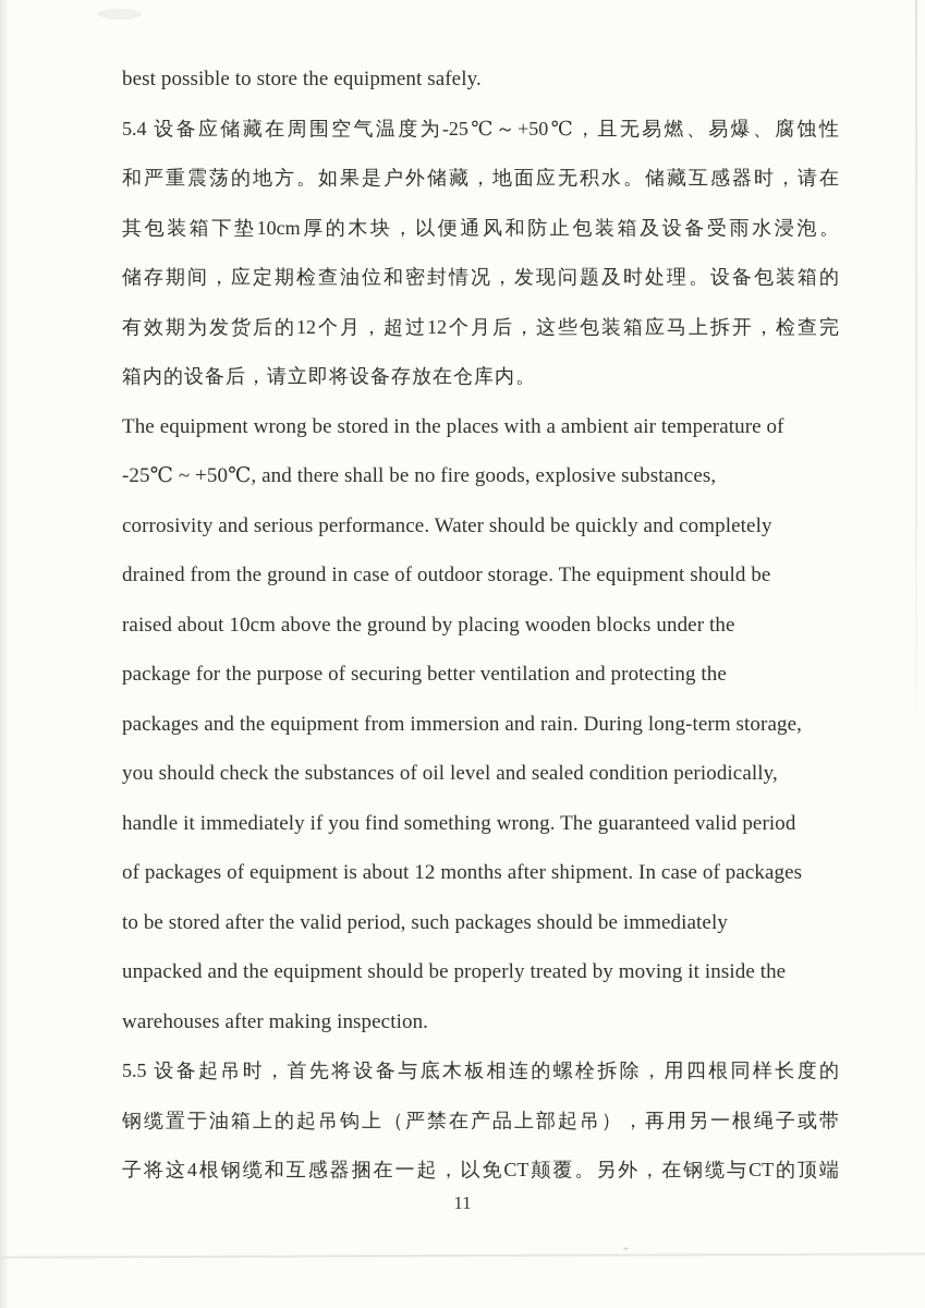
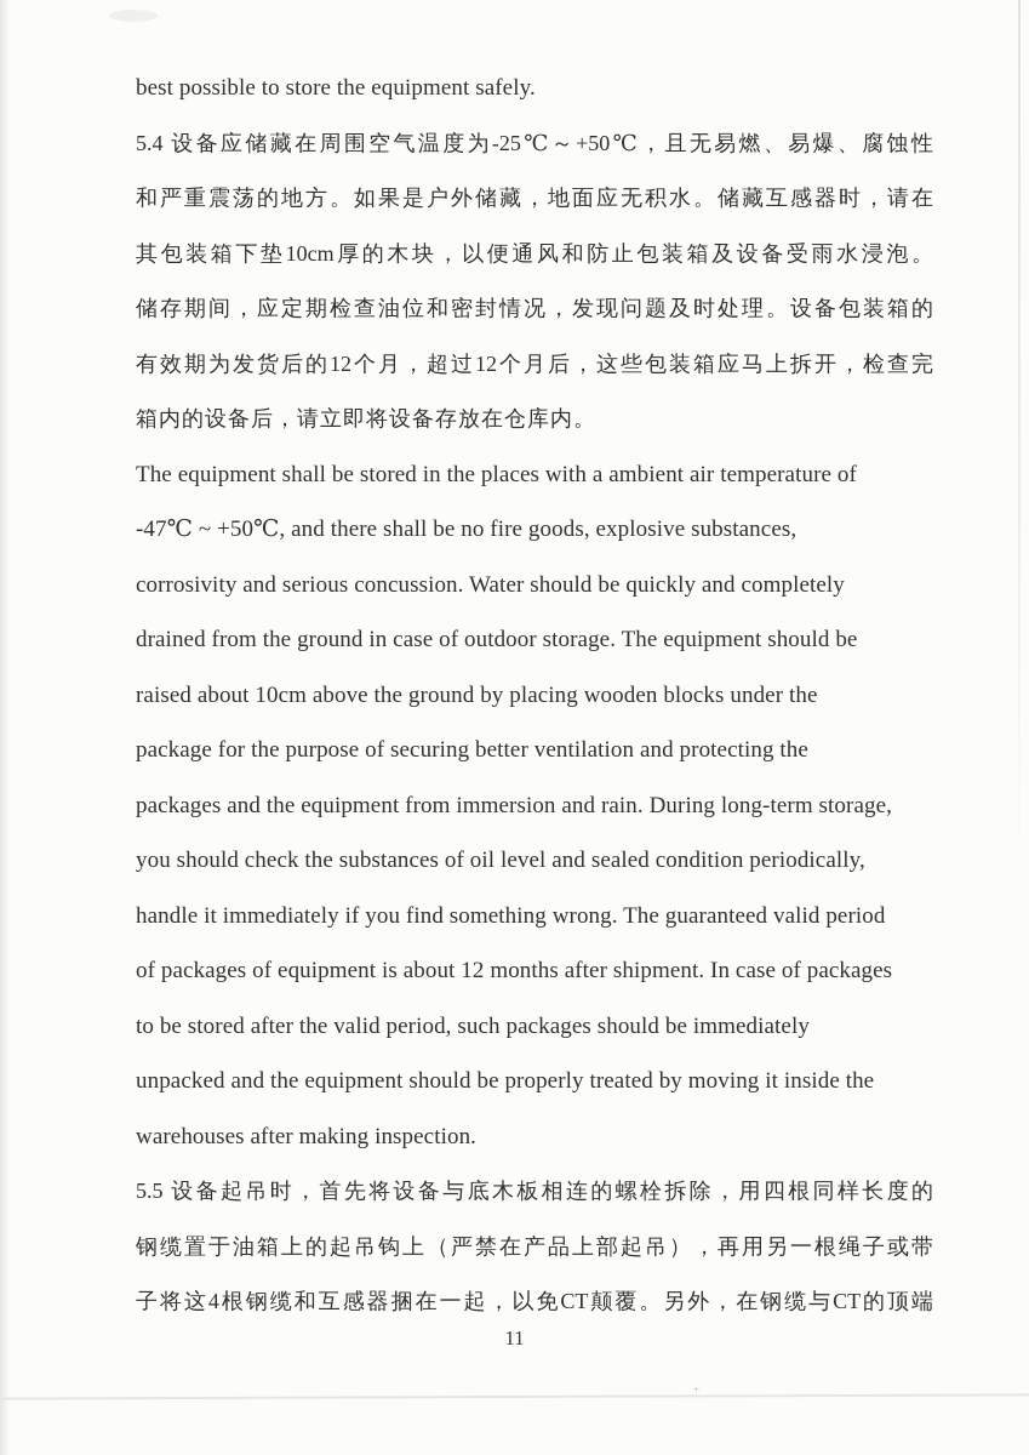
  best possible to store the equipment safely.
  5.4 设备应储藏在周围空气温度为-25℃～+50℃，且无易燃、易爆、腐蚀性
  和严重震荡的地方。如果是户外储藏，地面应无积水。储藏互感器时，请在
  其包装箱下垫10cm厚的木块，以便通风和防止包装箱及设备受雨水浸泡。
  储存期间，应定期检查油位和密封情况，发现问题及时处理。设备包装箱的
  有效期为发货后的12个月，超过12个月后，这些包装箱应马上拆开，检查完
  箱内的设备后，请立即将设备存放在仓库内。
- The equipment wrong be stored in the places with a ambient air temperature of
+ The equipment shall be stored in the places with a ambient air temperature of
- -25℃ ~ +50℃, and there shall be no fire goods, explosive substances,
+ -47℃ ~ +50℃, and there shall be no fire goods, explosive substances,
- corrosivity and serious performance. Water should be quickly and completely
+ corrosivity and serious concussion. Water should be quickly and completely
  drained from the ground in case of outdoor storage. The equipment should be
  raised about 10cm above the ground by placing wooden blocks under the
  package for the purpose of securing better ventilation and protecting the
  packages and the equipment from immersion and rain. During long-term storage,
  you should check the substances of oil level and sealed condition periodically,
  handle it immediately if you find something wrong. The guaranteed valid period
  of packages of equipment is about 12 months after shipment. In case of packages
  to be stored after the valid period, such packages should be immediately
  unpacked and the equipment should be properly treated by moving it inside the
  warehouses after making inspection.
  5.5 设备起吊时，首先将设备与底木板相连的螺栓拆除，用四根同样长度的
  钢缆置于油箱上的起吊钩上（严禁在产品上部起吊），再用另一根绳子或带
  子将这4根钢缆和互感器捆在一起，以免CT颠覆。另外，在钢缆与CT的顶端
  11
  +
